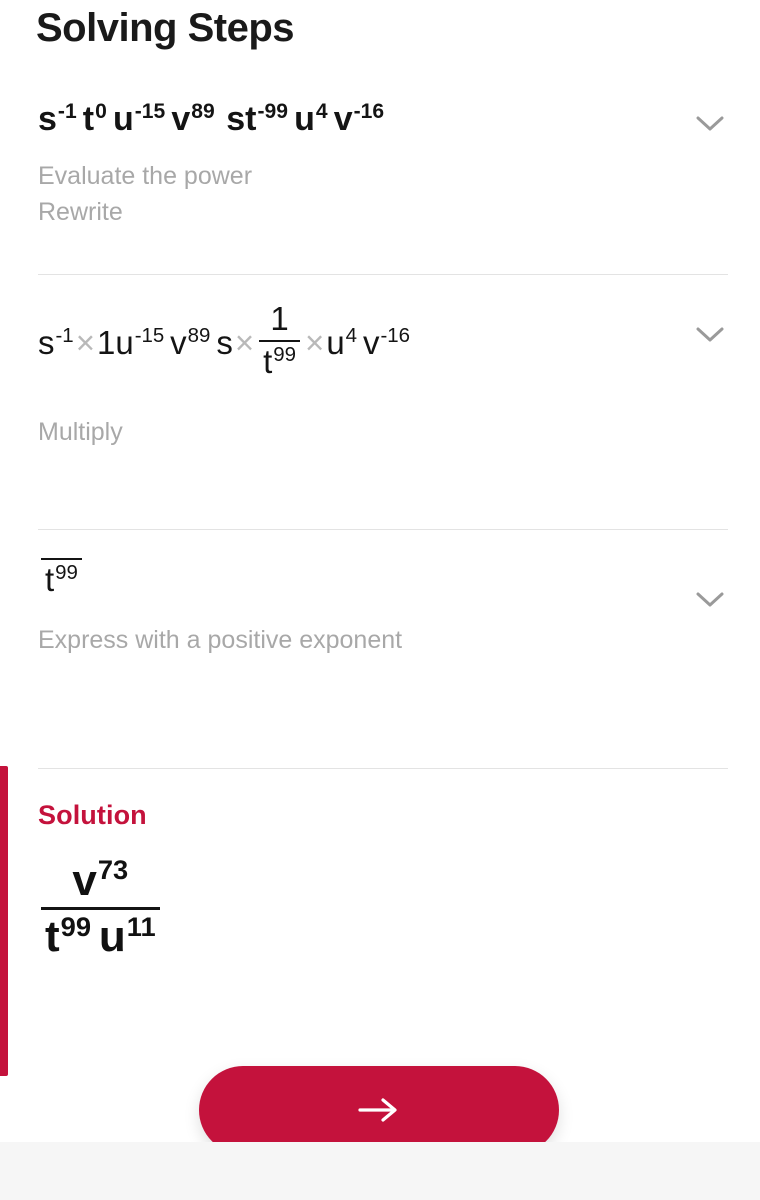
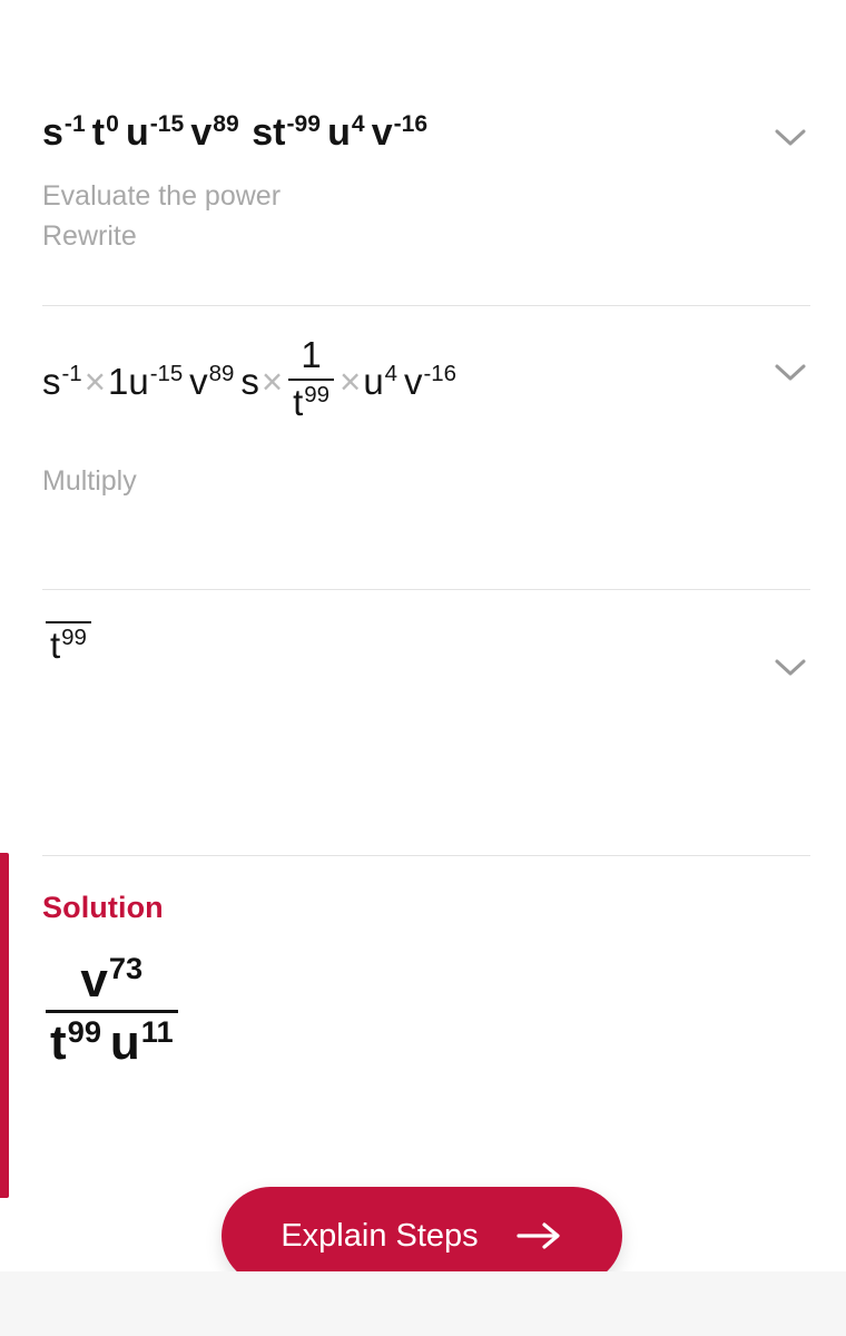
- Solving Steps
  s-1 t0 u-15 v89 st-99 u4 v-16
  Evaluate the power
  Rewrite
  s-1×1u-15 v89 s×
  1
  t99
  ×u4 v-16
  Multiply
  t99
- Express with a positive exponent
  Solution
  v73
  t99 u11
+ Explain Steps
